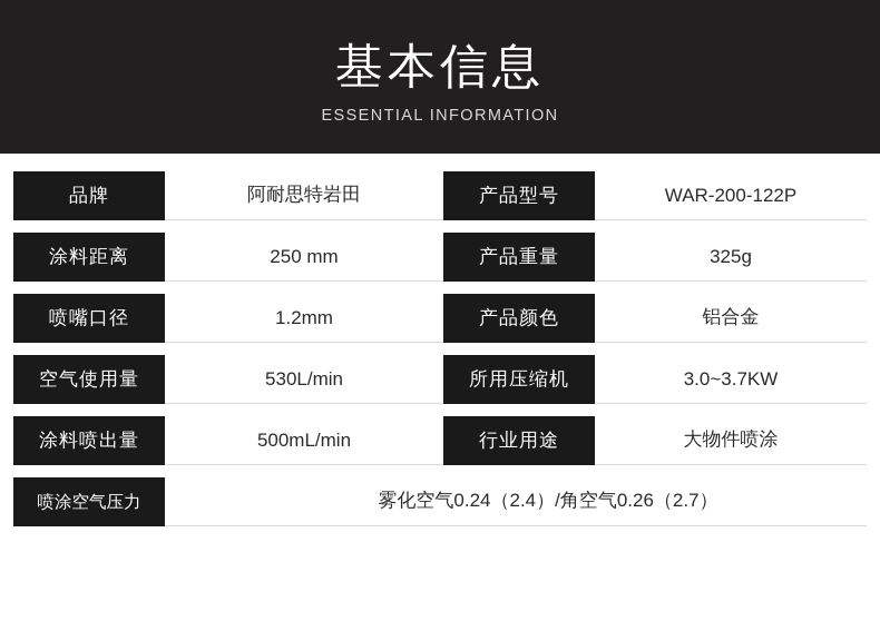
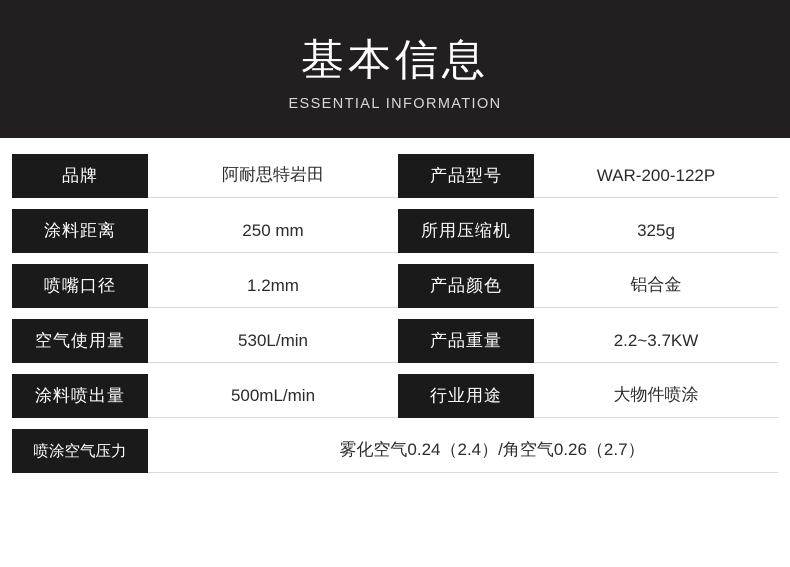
  基本信息
  ESSENTIAL INFORMATION
  品牌
  阿耐思特岩田
  产品型号
  WAR-200-122P
  涂料距离
  250 mm
- 产品重量
+ 所用压缩机
  325g
  喷嘴口径
  1.2mm
  产品颜色
  铝合金
  空气使用量
  530L/min
- 所用压缩机
+ 产品重量
- 3.0~3.7KW
+ 2.2~3.7KW
  涂料喷出量
  500mL/min
  行业用途
  大物件喷涂
  喷涂空气压力
  雾化空气0.24（2.4）/角空气0.26（2.7）
